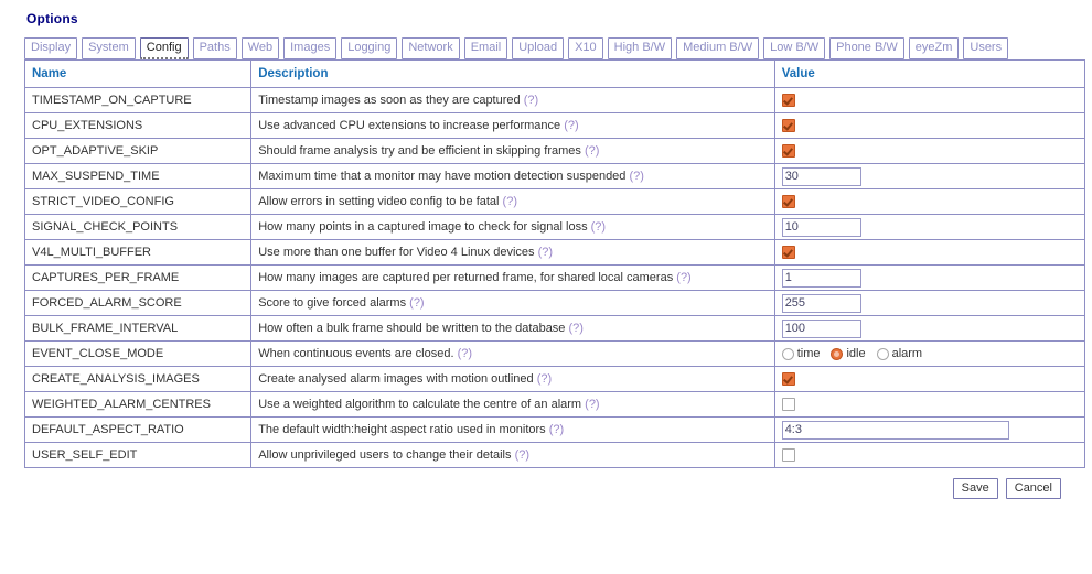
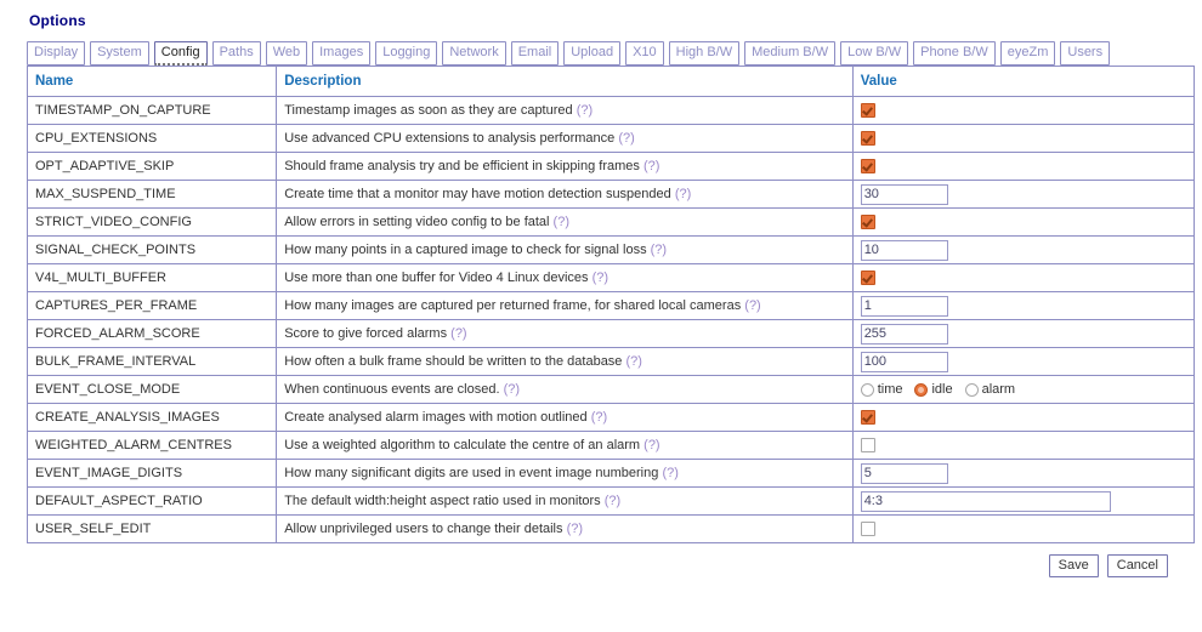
  Options
  Display
  System
  Config
  Paths
  Web
  Images
  Logging
  Network
  Email
  Upload
  X10
  High B/W
  Medium B/W
  Low B/W
  Phone B/W
  eyeZm
  Users
  Name	Description	Value
  TIMESTAMP_ON_CAPTURE	Timestamp images as soon as they are captured (?)
- CPU_EXTENSIONS	Use advanced CPU extensions to increase performance (?)
+ CPU_EXTENSIONS	Use advanced CPU extensions to analysis performance (?)
  OPT_ADAPTIVE_SKIP	Should frame analysis try and be efficient in skipping frames (?)
- MAX_SUSPEND_TIME	Maximum time that a monitor may have motion detection suspended (?)	30
+ MAX_SUSPEND_TIME	Create time that a monitor may have motion detection suspended (?)	30
  STRICT_VIDEO_CONFIG	Allow errors in setting video config to be fatal (?)
  SIGNAL_CHECK_POINTS	How many points in a captured image to check for signal loss (?)	10
  V4L_MULTI_BUFFER	Use more than one buffer for Video 4 Linux devices (?)
  CAPTURES_PER_FRAME	How many images are captured per returned frame, for shared local cameras (?)	1
  FORCED_ALARM_SCORE	Score to give forced alarms (?)	255
  BULK_FRAME_INTERVAL	How often a bulk frame should be written to the database (?)	100
  EVENT_CLOSE_MODE	When continuous events are closed. (?)	time idle alarm
  CREATE_ANALYSIS_IMAGES	Create analysed alarm images with motion outlined (?)
  WEIGHTED_ALARM_CENTRES	Use a weighted algorithm to calculate the centre of an alarm (?)
+ EVENT_IMAGE_DIGITS	How many significant digits are used in event image numbering (?)	5
  DEFAULT_ASPECT_RATIO	The default width:height aspect ratio used in monitors (?)	4:3
  USER_SELF_EDIT	Allow unprivileged users to change their details (?)
  Save
  Cancel
